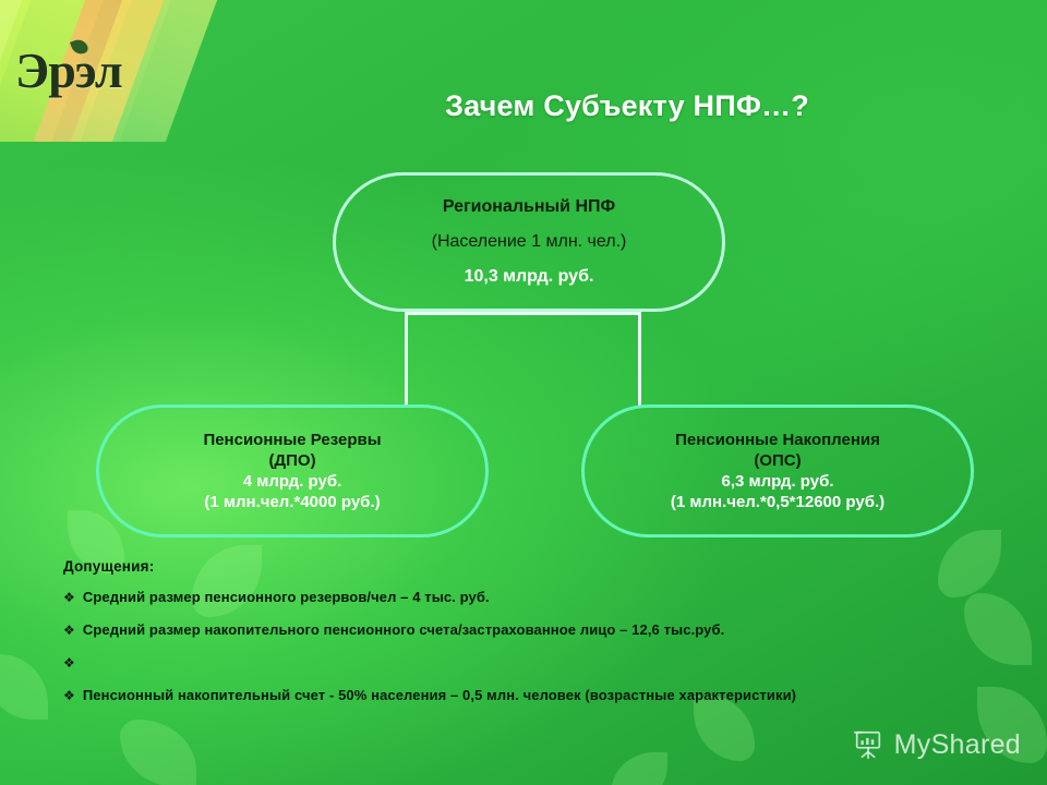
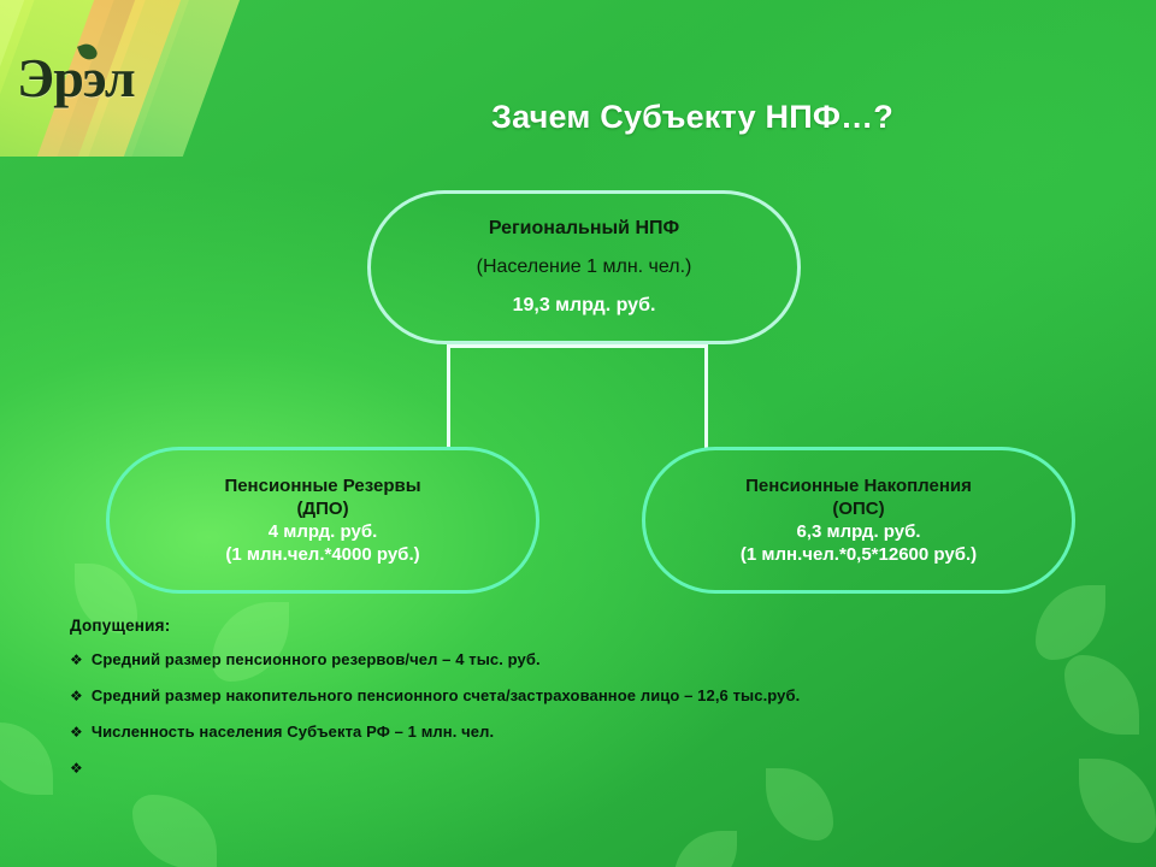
  Эрэл
  Зачем Субъекту НПФ…?
  Региональный НПФ
  (Население 1 млн. чел.)
- 10,3 млрд. руб.
+ 19,3 млрд. руб.
  Пенсионные Резервы
  (ДПО)
  4 млрд. руб.
  (1 млн.чел.*4000 руб.)
  Пенсионные Накопления
  (ОПС)
  6,3 млрд. руб.
  (1 млн.чел.*0,5*12600 руб.)
  Допущения:
  ❖
  Средний размер пенсионного резервов/чел – 4 тыс. руб.
  ❖
  Средний размер накопительного пенсионного счета/застрахованное лицо – 12,6 тыс.руб.
  ❖
+ Численность населения Субъекта РФ – 1 млн. чел.
  ❖
- Пенсионный накопительный счет - 50% населения – 0,5 млн. человек (возрастные характеристики)
- MyShared
